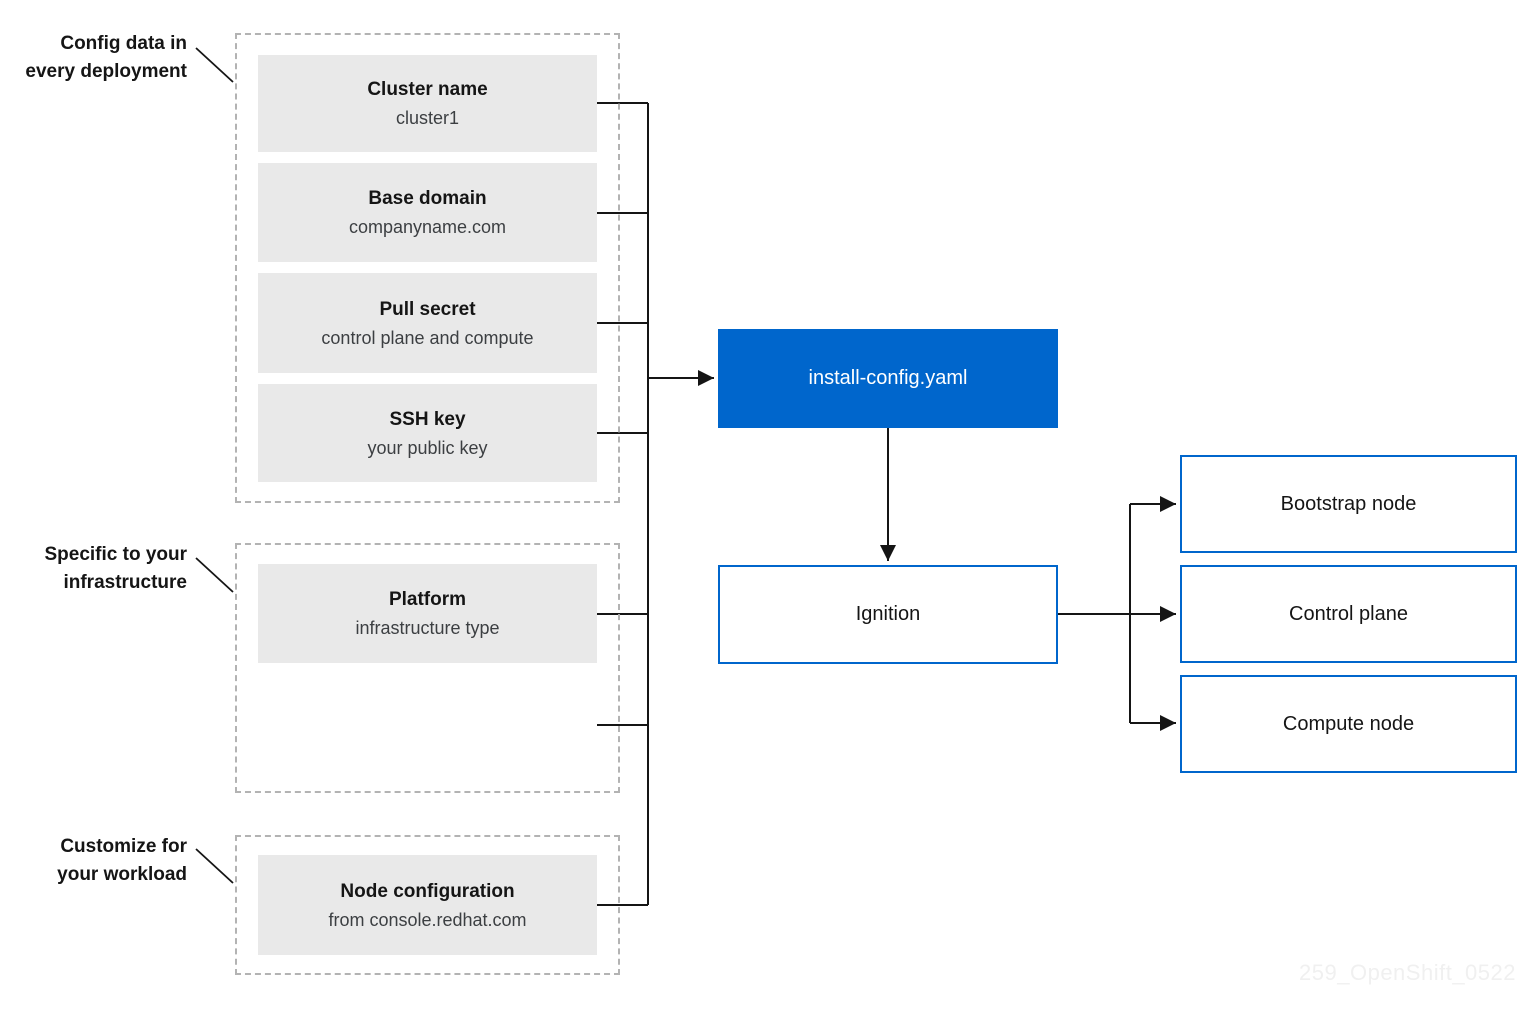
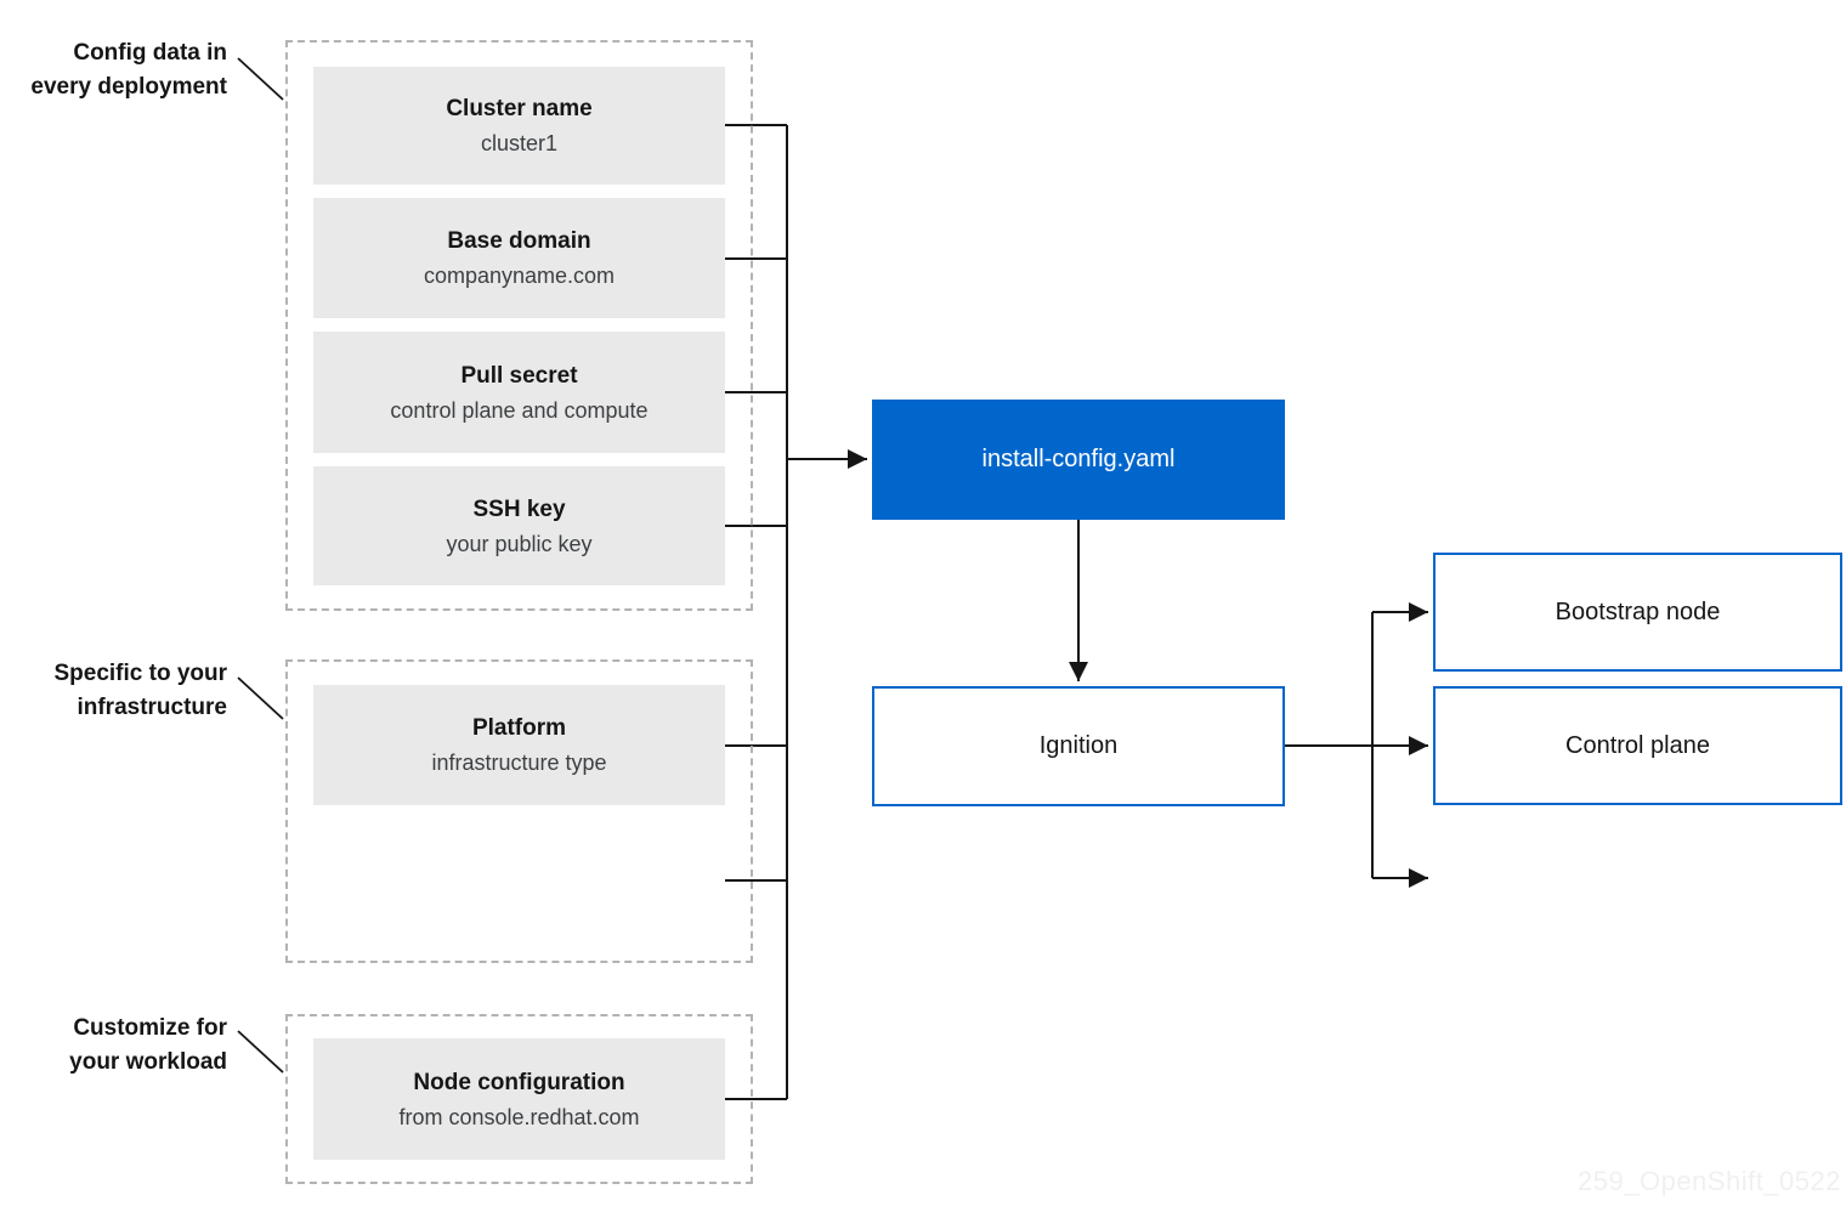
  Config data in
  every deployment
  Specific to your
  infrastructure
  Customize for
  your workload
  Cluster name
  cluster1
  Base domain
  companyname.com
  Pull secret
  control plane and compute
  SSH key
  your public key
  Platform
  infrastructure type
  Node configuration
  from console.redhat.com
  install-config.yaml
  Ignition
  Bootstrap node
  Control plane
- Compute node
